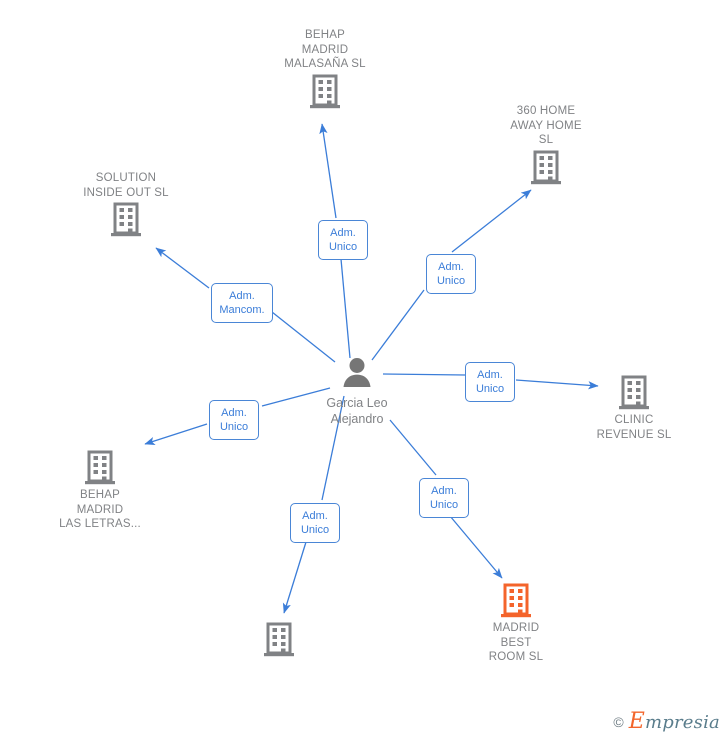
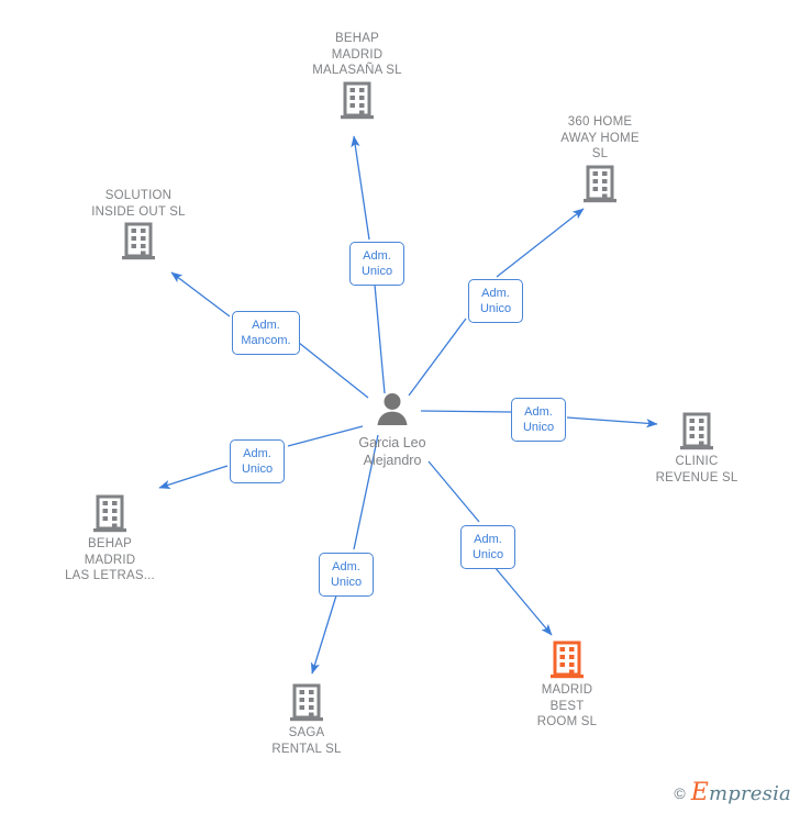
  BEHAP
  MADRID
  MALASAÑA SL
  360 HOME
  AWAY HOME
  SL
  SOLUTION
  INSIDE OUT SL
  CLINIC
  REVENUE SL
  BEHAP
  MADRID
  LAS LETRAS...
+ SAGA
+ RENTAL SL
  MADRID
  BEST
  ROOM SL
  Garcia Leo
  Alejandro
  Adm.
  Unico
  Adm.
  Unico
  Adm.
  Mancom.
  Adm.
  Unico
  Adm.
  Unico
  Adm.
  Unico
  Adm.
  Unico
  ©
  Empresia
